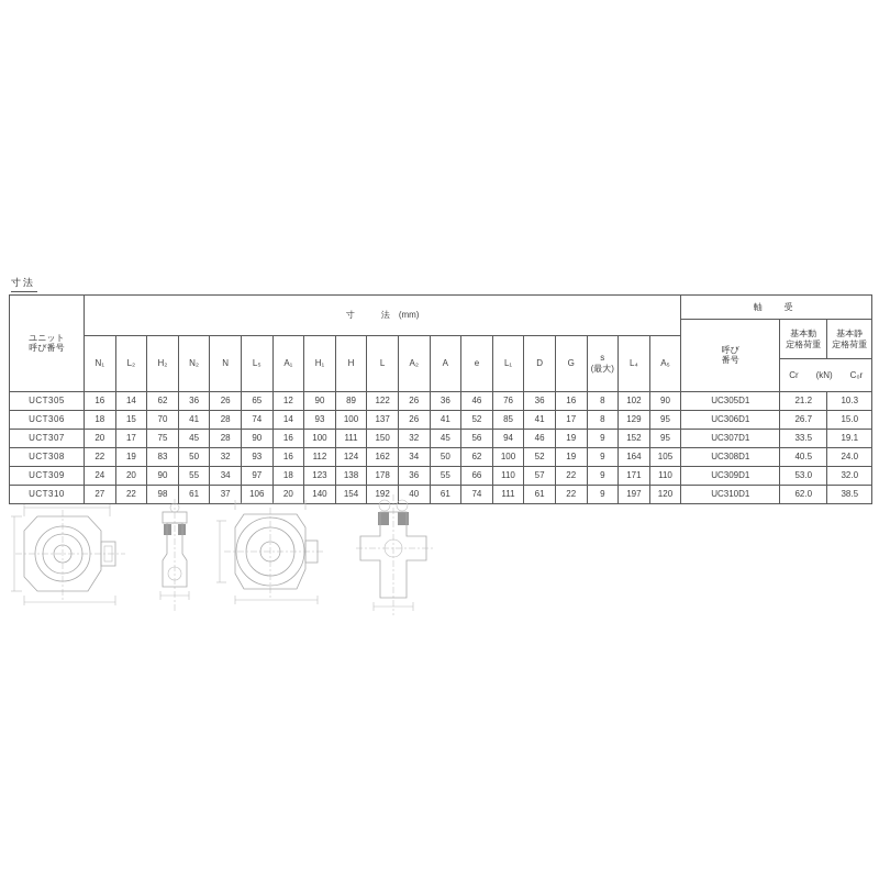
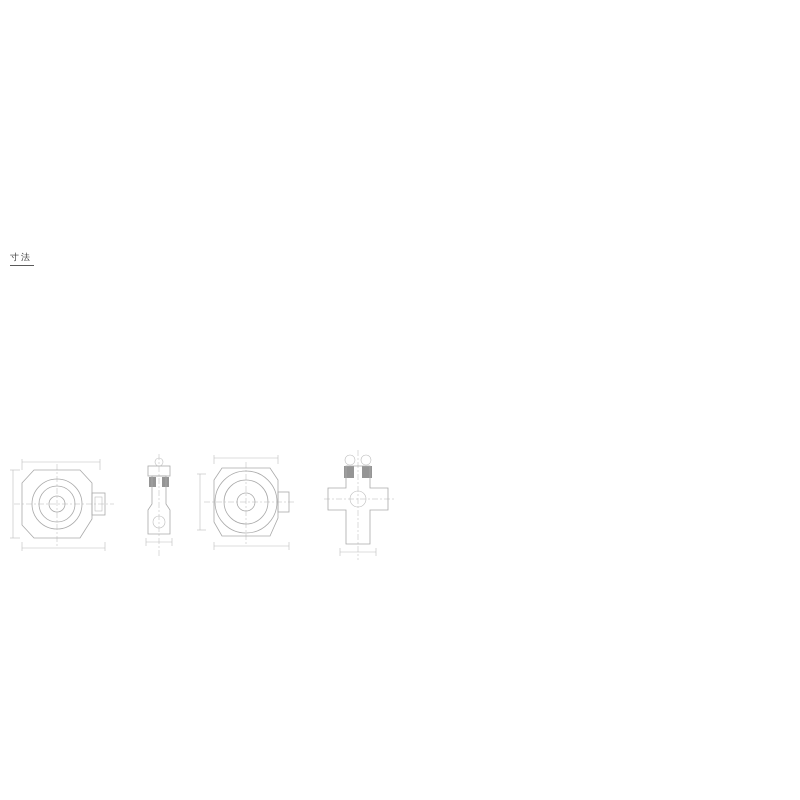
  寸法
- ユニット 呼び番号	寸 法 (mm)	軸 受
- 呼び 番号	基本動 定格荷重	基本静 定格荷重
- N₁	L₂	H₂	N₂	N	L₅	A₁	H₁	H	L	A₂	A	e	L₁	D	G	s (最大)	L₄	A₅
- Cr (kN) C₀r
- UCT305	16	14	62	36	26	65	12	90	89	122	26	36	46	76	36	16	8	102	90	UC305D1	21.2	10.3
- UCT306	18	15	70	41	28	74	14	93	100	137	26	41	52	85	41	17	8	129	95	UC306D1	26.7	15.0
- UCT307	20	17	75	45	28	90	16	100	111	150	32	45	56	94	46	19	9	152	95	UC307D1	33.5	19.1
- UCT308	22	19	83	50	32	93	16	112	124	162	34	50	62	100	52	19	9	164	105	UC308D1	40.5	24.0
- UCT309	24	20	90	55	34	97	18	123	138	178	36	55	66	110	57	22	9	171	110	UC309D1	53.0	32.0
- UCT310	27	22	98	61	37	106	20	140	154	192	40	61	74	111	61	22	9	197	120	UC310D1	62.0	38.5
